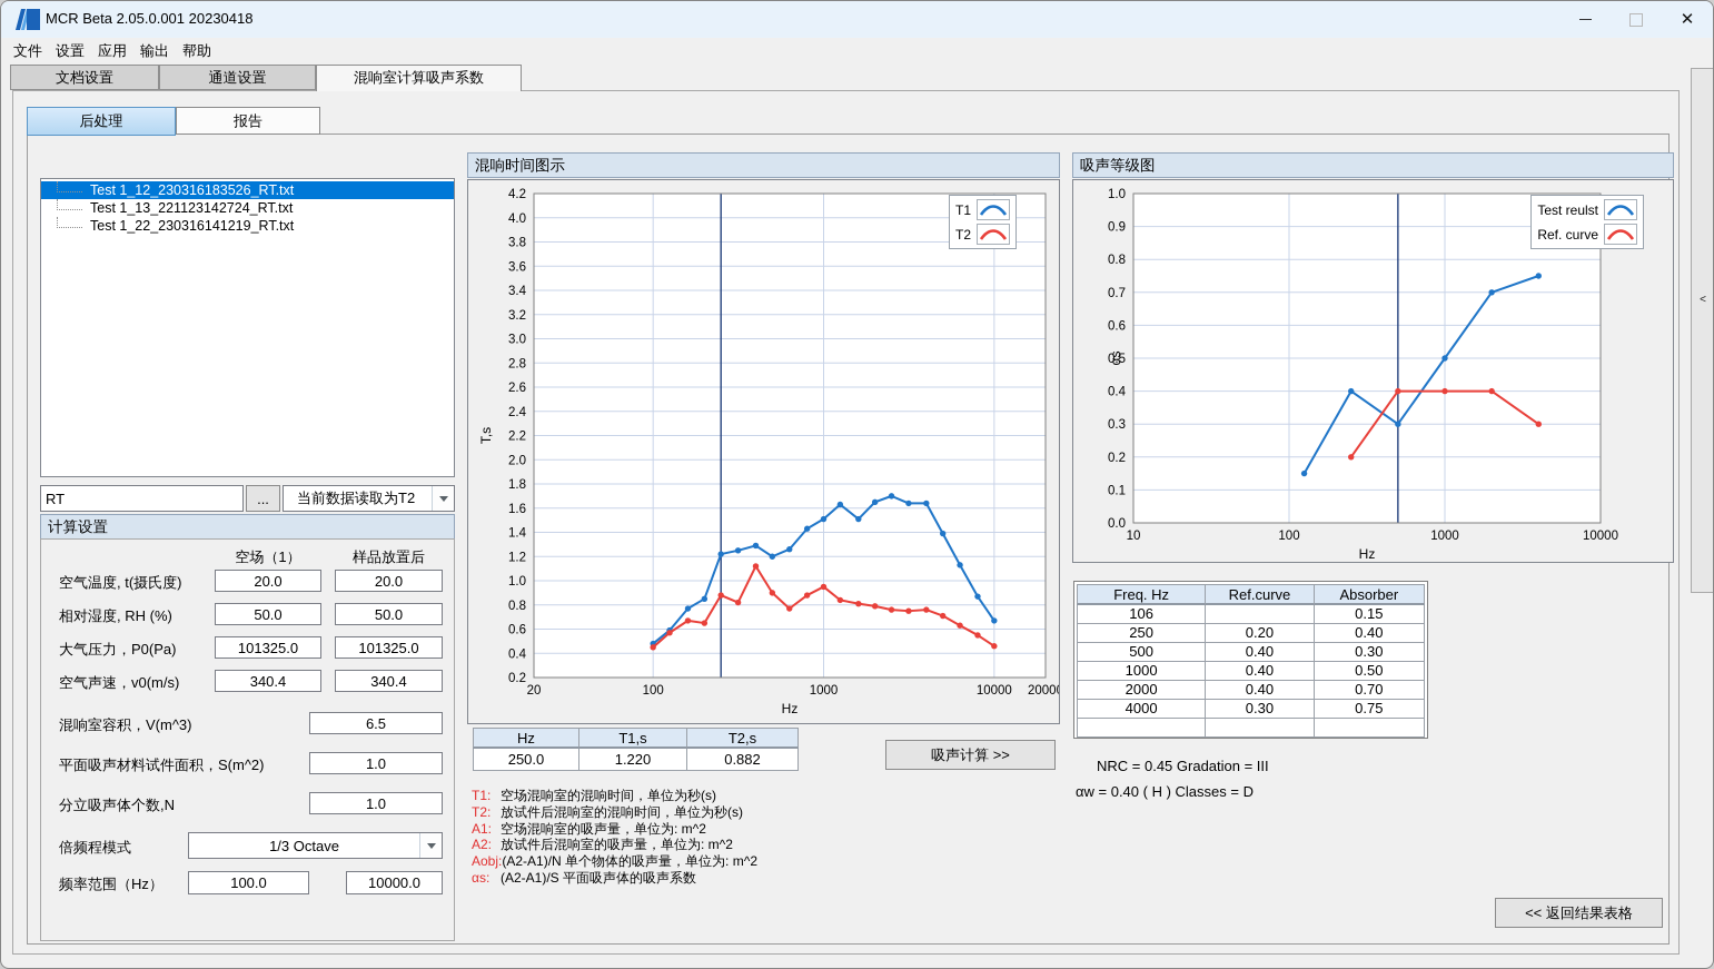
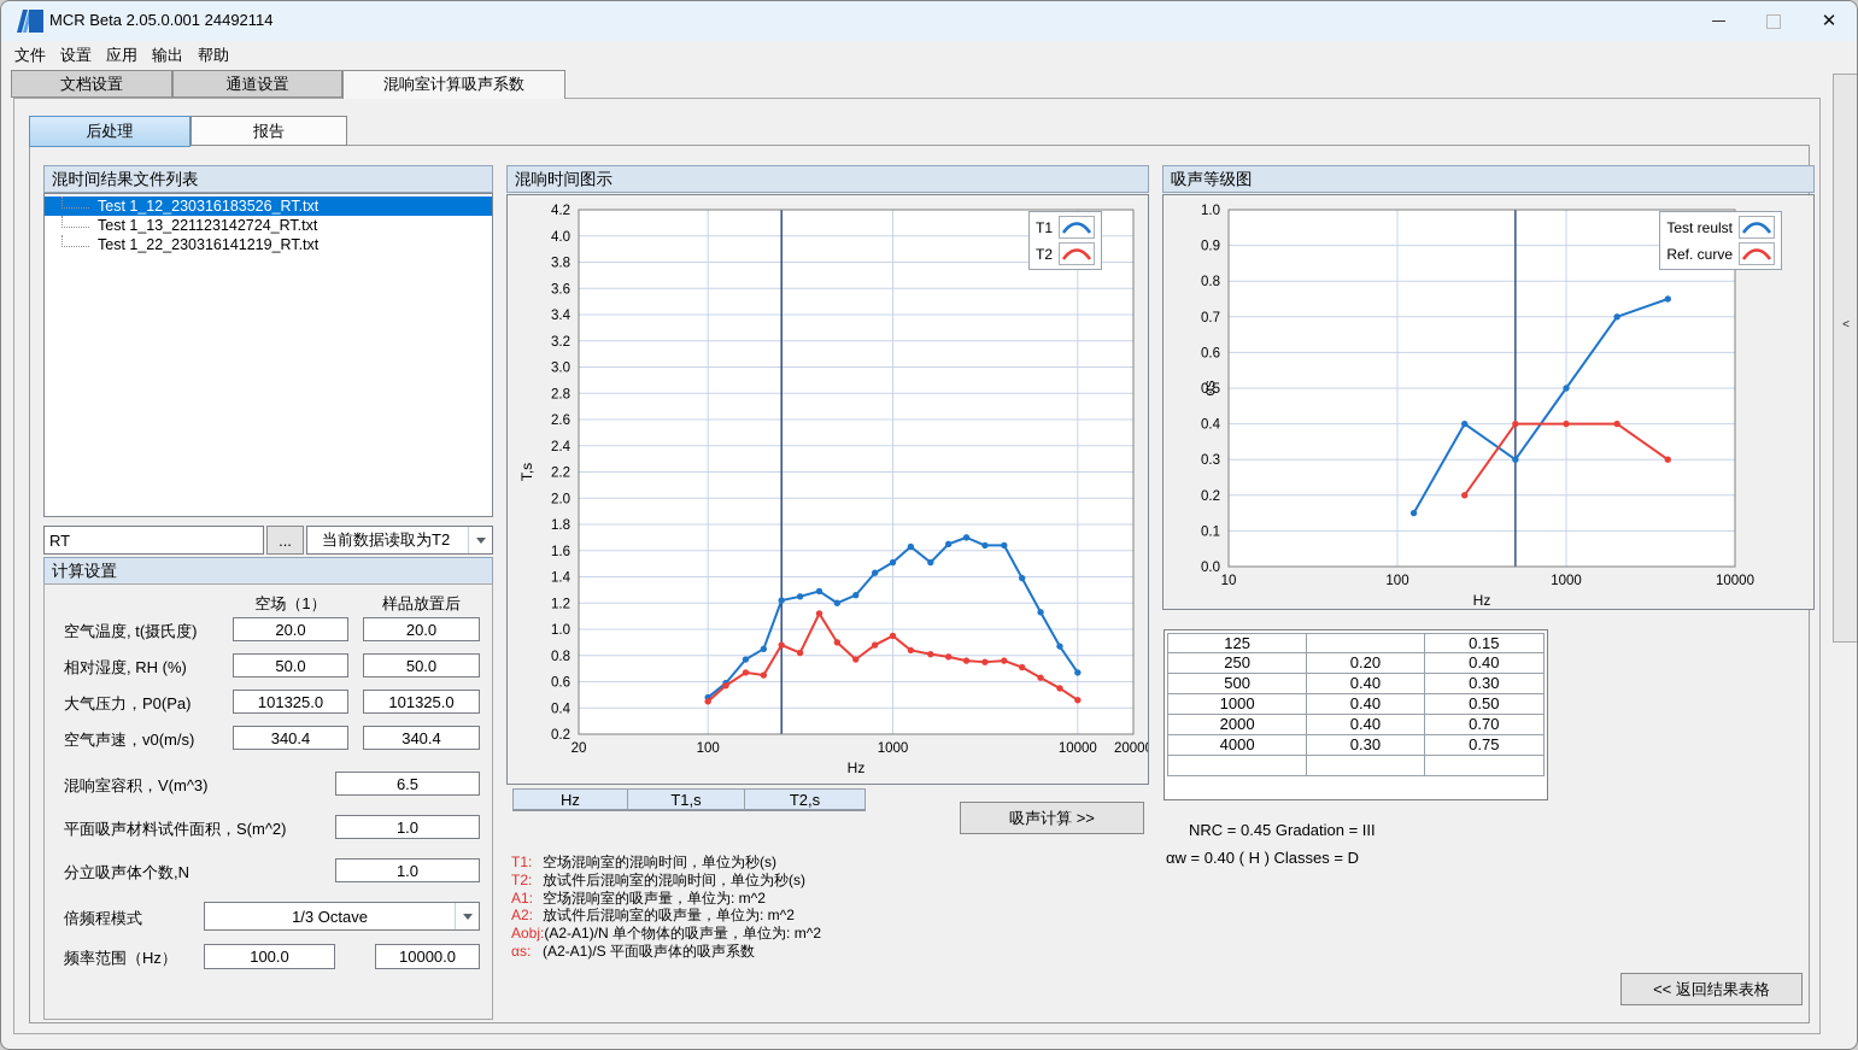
- MCR Beta 2.05.0.001 20230418
+ MCR Beta 2.05.0.001 24492114
  ✕
  文件
  设置
  应用
  输出
  帮助
  文档设置
  通道设置
  混响室计算吸声系数
  后处理
  报告
+ 混时间结果文件列表
  Test 1_12_230316183526_RT.txt
  Test 1_13_221123142724_RT.txt
  Test 1_22_230316141219_RT.txt
  RT
  ...
  当前数据读取为T2
  计算设置
  空场（1）
  空气温度, t(摄氏度)
  20.0
  20.0
  相对湿度, RH (%)
  50.0
  50.0
  大气压力，P0(Pa)
  101325.0
  101325.0
  空气声速，v0(m/s)
  340.4
  340.4
  混响室容积，V(m^3)
  6.5
  平面吸声材料试件面积，S(m^2)
  1.0
  分立吸声体个数,N
  1.0
  倍频程模式
  1/3 Octave
  频率范围（Hz）
  100.0
  10000.0
  混响时间图示
  0.2
  0.4
  0.6
  0.8
  1.0
  1.2
  1.4
  1.6
  1.8
  2.0
  2.2
  2.4
  2.6
  2.8
  3.0
  3.2
  3.4
  3.6
  3.8
  4.0
  4.2
  20
  100
  1000
  10000
  2000
  Hz
  T1
  T2
  Hz
  T1,s
  T2,s
- 250.0
- 1.220
- 0.882
  吸声计算 >>
  T1: 空场混响室的混响时间，单位为秒(s)
  T2: 放试件后混响室的混响时间，单位为秒(s)
  A1: 空场混响室的吸声量，单位为: m^2
  A2: 放试件后混响室的吸声量，单位为: m^2
  Aobj:(A2-A1)/N 单个物体的吸声量，单位为: m^2
  αs: (A2-A1)/S 平面吸声体的吸声系数
  吸声等级图
  0.0
  0.1
  0.2
  0.3
  0.4
  0.5
  0.6
  0.7
  0.8
  0.9
  1.0
  10
  100
  1000
  10000
  Hz
  Test reulst
  Ref. curve
- Freq. Hz
- Ref.curve
- Absorber
- 106
+ 125
  0.15
  250
  0.20
  0.40
  500
  0.40
  0.30
  1000
  0.40
  0.50
  2000
  0.40
  0.70
  4000
  0.30
  0.75
  NRC = 0.45 Gradation = III
  αw = 0.40 ( H ) Classes = D
  << 返回结果表格
  <
